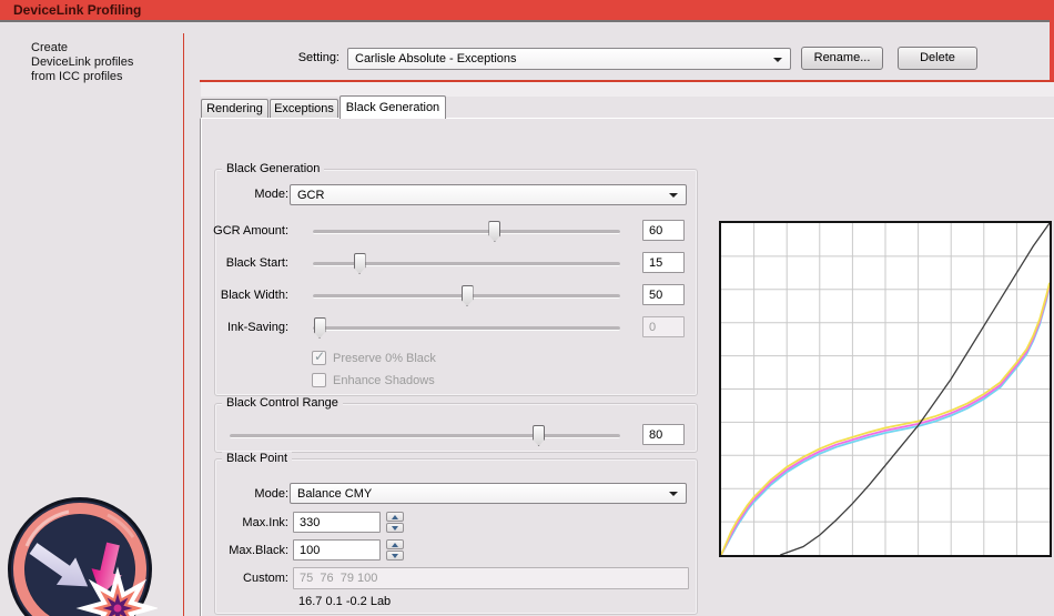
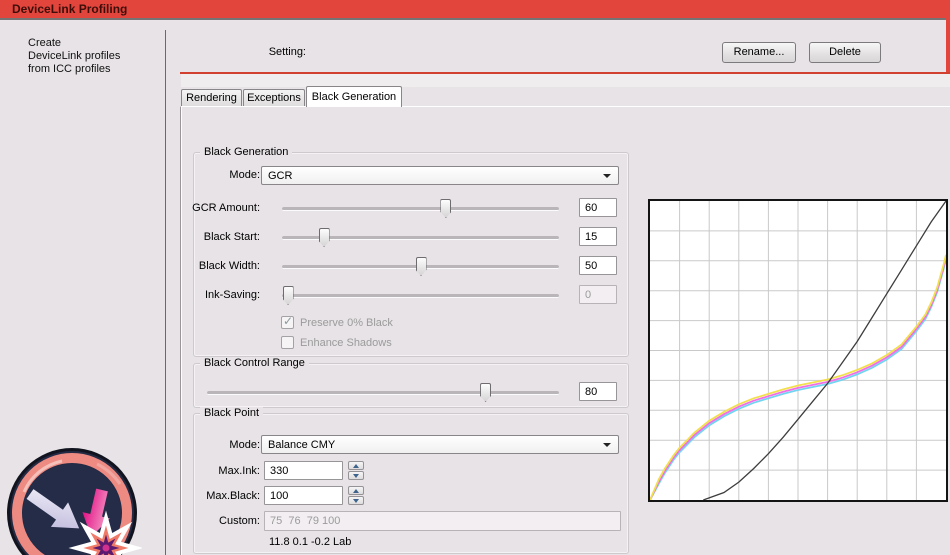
  DeviceLink Profiling
  Create
  DeviceLink profiles
  from ICC profiles
  Setting:
- Carlisle Absolute - Exceptions
  Rename...
  Delete
  Rendering
  Exceptions
  Black Generation
  Black Generation
  Mode:
  GCR
  GCR Amount:
  60
  Black Start:
  15
  Black Width:
  50
  Ink-Saving:
  0
  ✓
  Preserve 0% Black
  Enhance Shadows
  Black Control Range
  80
  Black Point
  Mode:
  Balance CMY
  Max.Ink:
  330
  Max.Black:
  100
  Custom:
  75 76 79 100
- 16.7 0.1 -0.2 Lab
+ 11.8 0.1 -0.2 Lab
